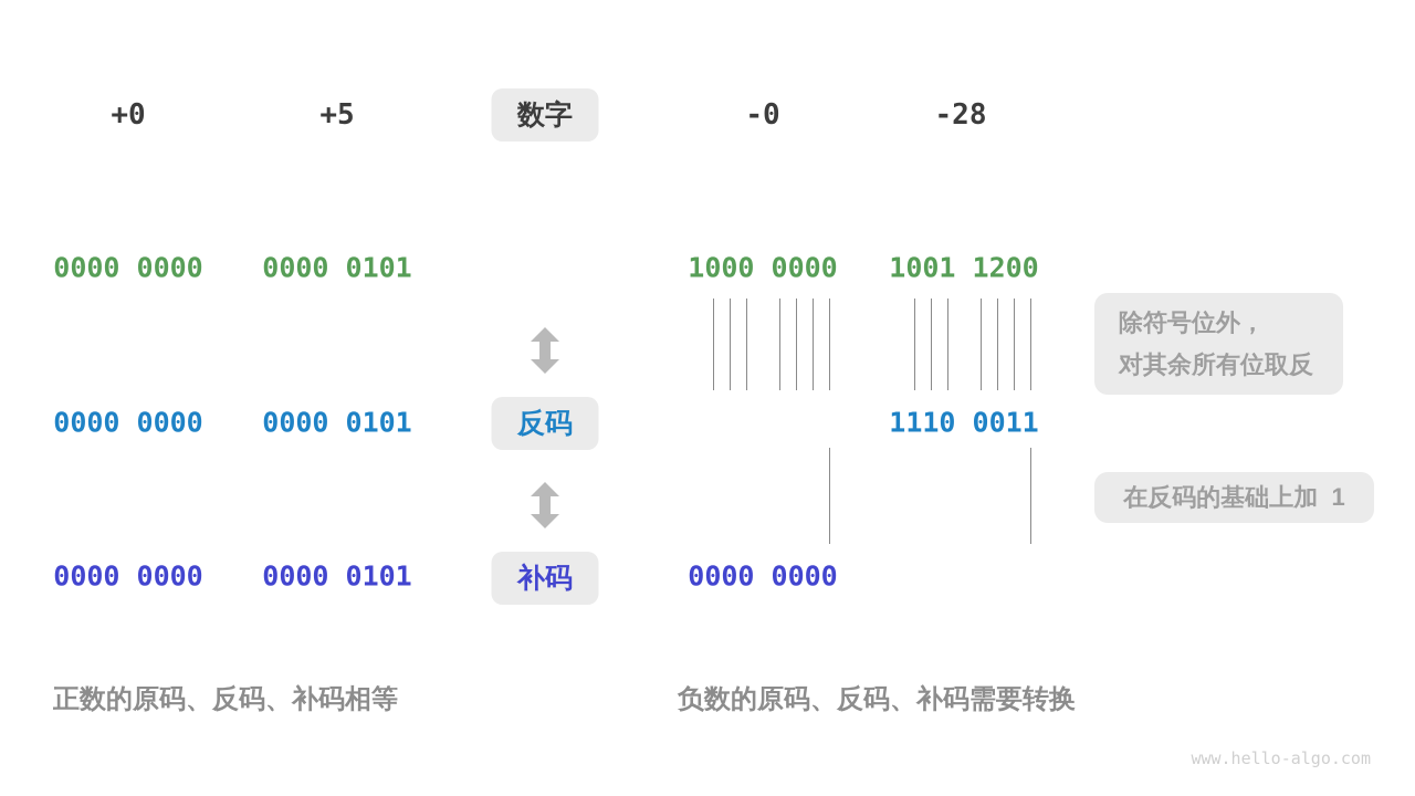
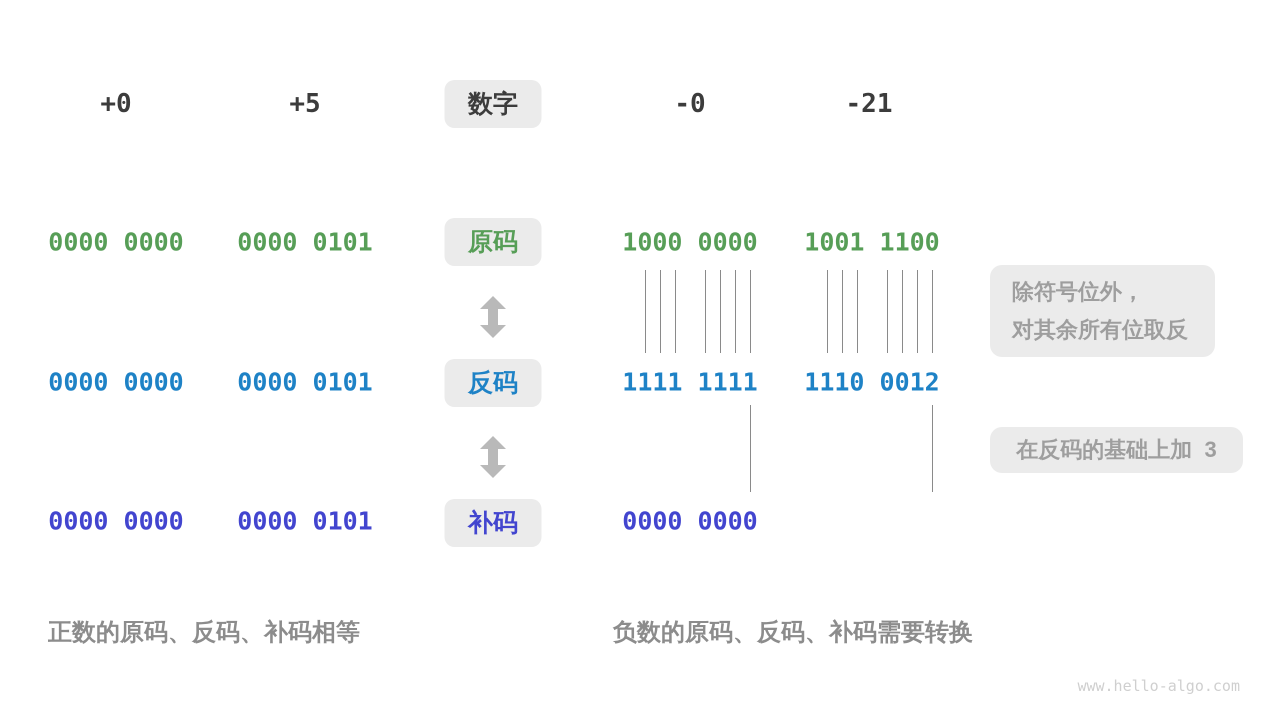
  +0
  +5
  -0
- -28
+ -21
  数字
+ 原码
  反码
  补码
  0000 0000
  0000 0101
  1000 0000
- 1001 1200
+ 1001 1100
  0000 0000
  0000 0101
+ 1111 1111
- 1110 0011
+ 1110 0012
  0000 0000
  0000 0101
  0000 0000
  除符号位外，
  对其余所有位取反
- 在反码的基础上加 1
+ 在反码的基础上加 3
  正数的原码、反码、补码相等
  负数的原码、反码、补码需要转换
  www.hello-algo.com
